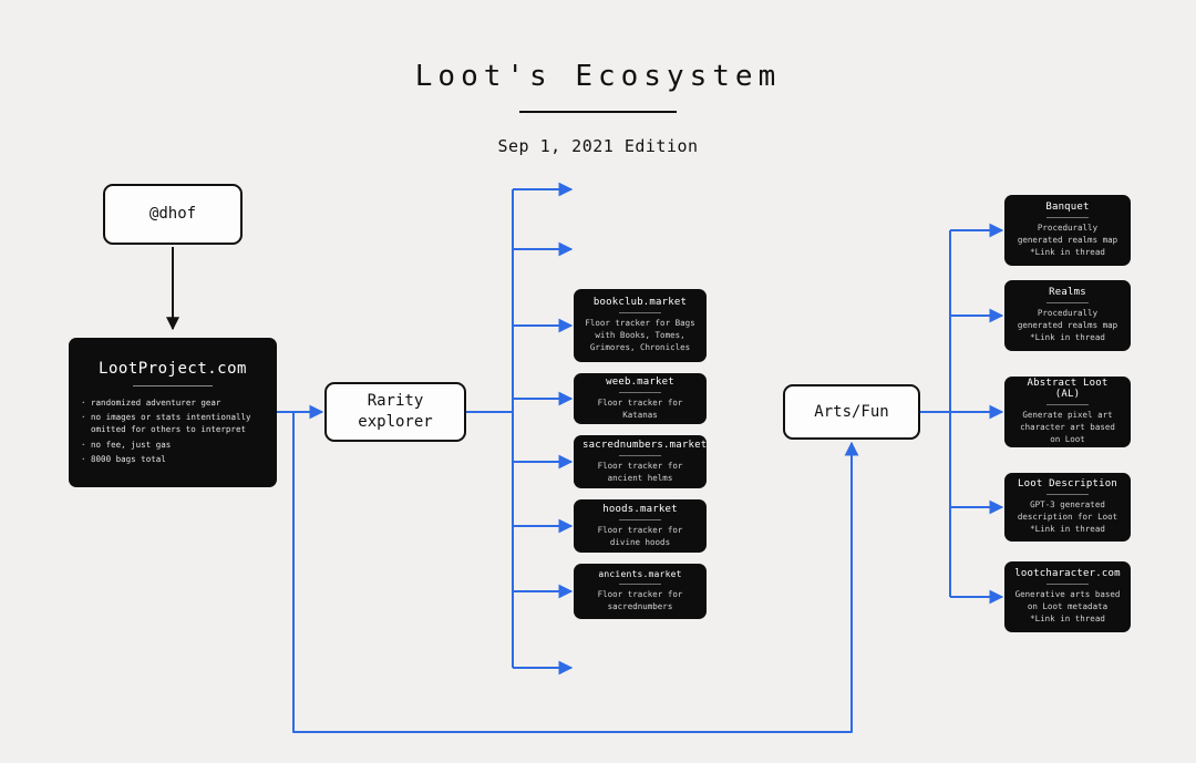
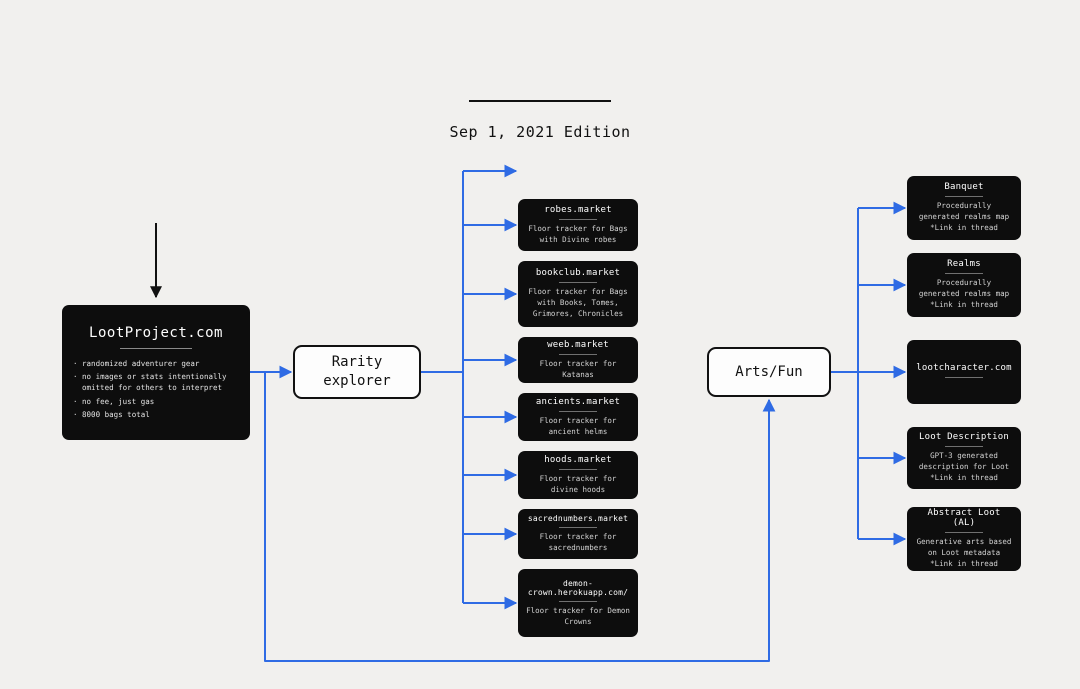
- Loot's Ecosystem
  Sep 1, 2021 Edition
- @dhof
  LootProject.com
  randomized adventurer gear
  no images or stats intentionally omitted for others to interpret
  no fee, just gas
  8000 bags total
  Rarity explorer
  Arts/Fun
+ robes.market
+ Floor tracker for Bags with Divine robes
  bookclub.market
  Floor tracker for Bags with Books, Tomes, Grimores, Chronicles
  weeb.market
  Floor tracker for Katanas
- sacrednumbers.market
+ ancients.market
  Floor tracker for ancient helms
  hoods.market
  Floor tracker for divine hoods
- ancients.market
+ sacrednumbers.market
  Floor tracker for sacrednumbers
+ demon-crown.herokuapp.com/
+ Floor tracker for Demon Crowns
  Banquet
  Procedurally generated realms map
  *Link in thread
  Realms
  Procedurally generated realms map
  *Link in thread
- Abstract Loot (AL)
+ lootcharacter.com
- Generate pixel art character art based on Loot
  Loot Description
  GPT-3 generated description for Loot
  *Link in thread
- lootcharacter.com
+ Abstract Loot (AL)
  Generative arts based on Loot metadata
  *Link in thread
